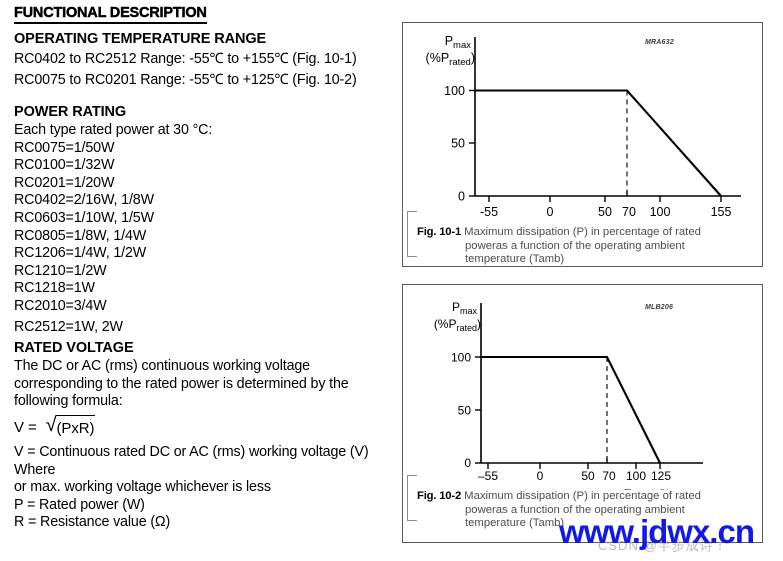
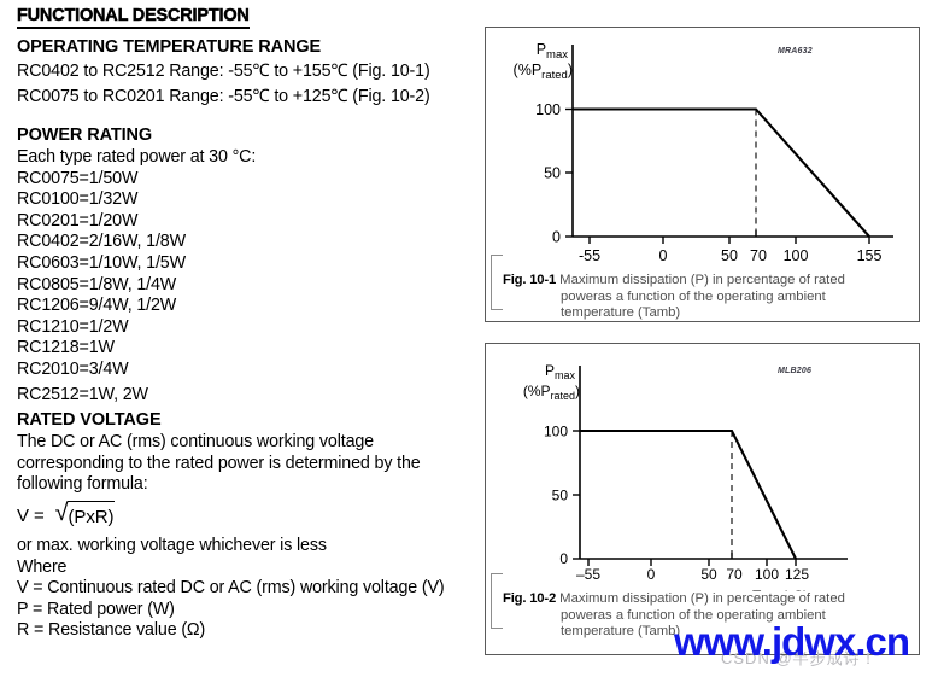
  FUNCTIONAL DESCRIPTION
  OPERATING TEMPERATURE RANGE
  RC0402 to RC2512 Range: -55℃ to +155℃ (Fig. 10-1)
  RC0075 to RC0201 Range: -55℃ to +125℃ (Fig. 10-2)
  POWER RATING
  Each type rated power at 30 °C:
  RC0075=1/50W
  RC0100=1/32W
  RC0201=1/20W
  RC0402=2/16W, 1/8W
  RC0603=1/10W, 1/5W
  RC0805=1/8W, 1/4W
- RC1206=1/4W, 1/2W
+ RC1206=9/4W, 1/2W
  RC1210=1/2W
  RC1218=1W
  RC2010=3/4W
  RC2512=1W, 2W
  RATED VOLTAGE
  The DC or AC (rms) continuous working voltage
  corresponding to the rated power is determined by the
  following formula:
  V =
  √
  (PxR)
- V = Continuous rated DC or AC (rms) working voltage (V)
+ or max. working voltage whichever is less
  Where
- or max. working voltage whichever is less
+ V = Continuous rated DC or AC (rms) working voltage (V)
  P = Rated power (W)
  R = Resistance value (Ω)
  100
  50
  0
  -55
  0
  50
  70
  100
  155
  Pmax
  (%Prated)
  Fig. 10-1 Maximum dissipation (P) in percentage of rated
  poweras a function of the operating ambient
  temperature (Tamb)
  100
  50
  0
  –55
  0
  50
  70
  100
  125
  Pmax
  (%Prated)
  Fig. 10-2 Maximum dissipation (P) in percentage of rated
  poweras a function of the operating ambient
  temperature (Tamb)
  CSDN @半步成诗！
  www.jdwx.cn
